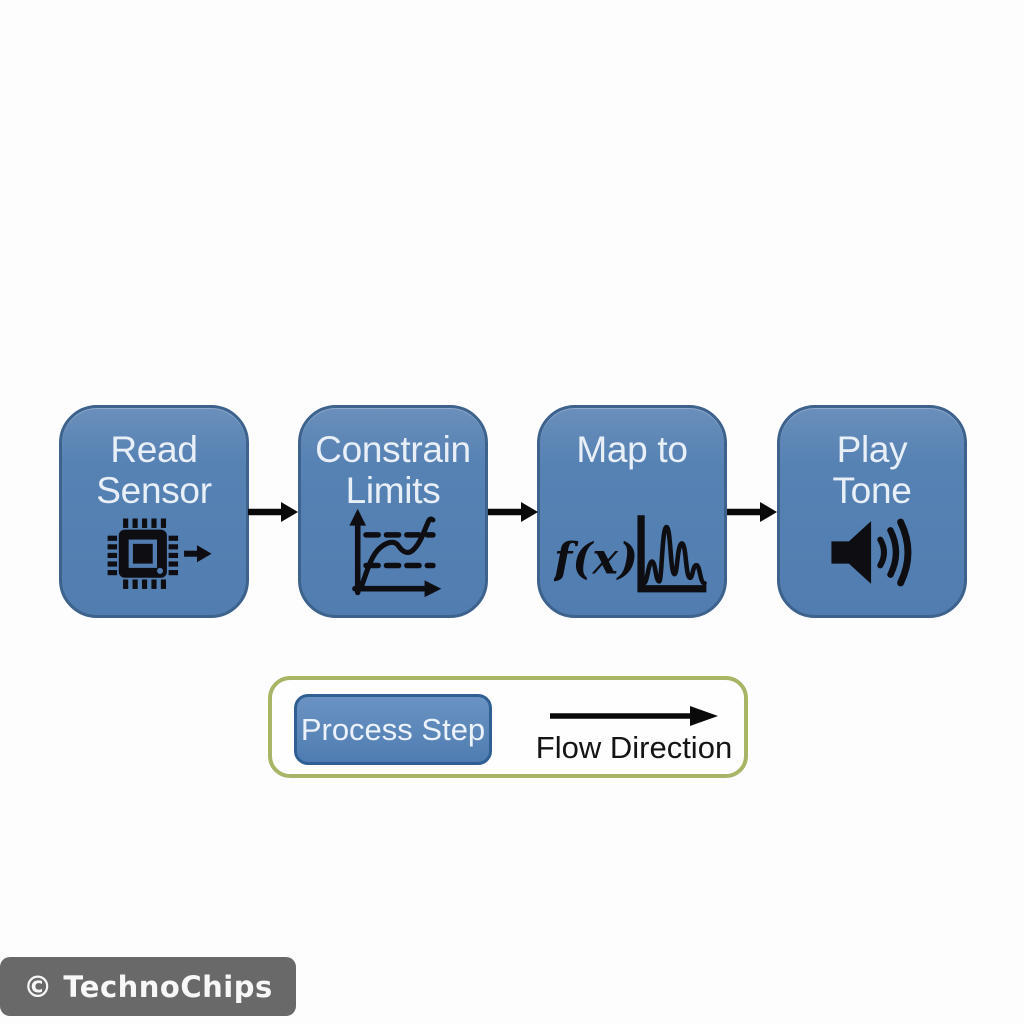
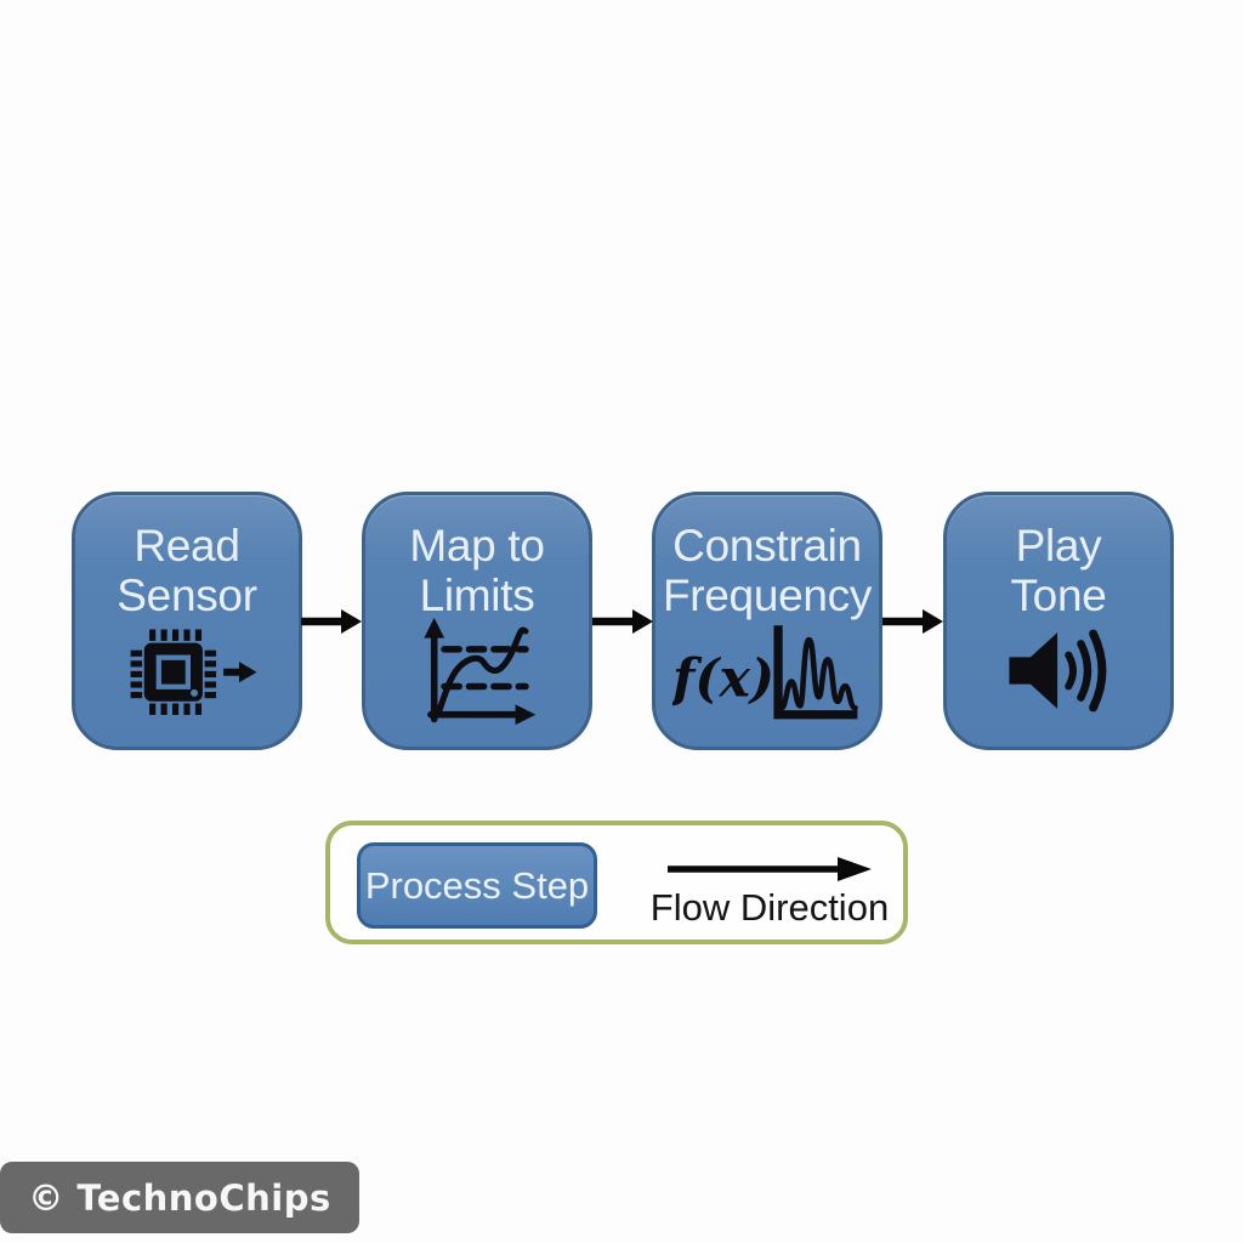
  Read
  Sensor
- Constrain
+ Map to
  Limits
- Map to
+ Constrain
+ Frequency
  f(x)
  Play
  Tone
  Process Step
  Flow Direction
  © TechnoChips
